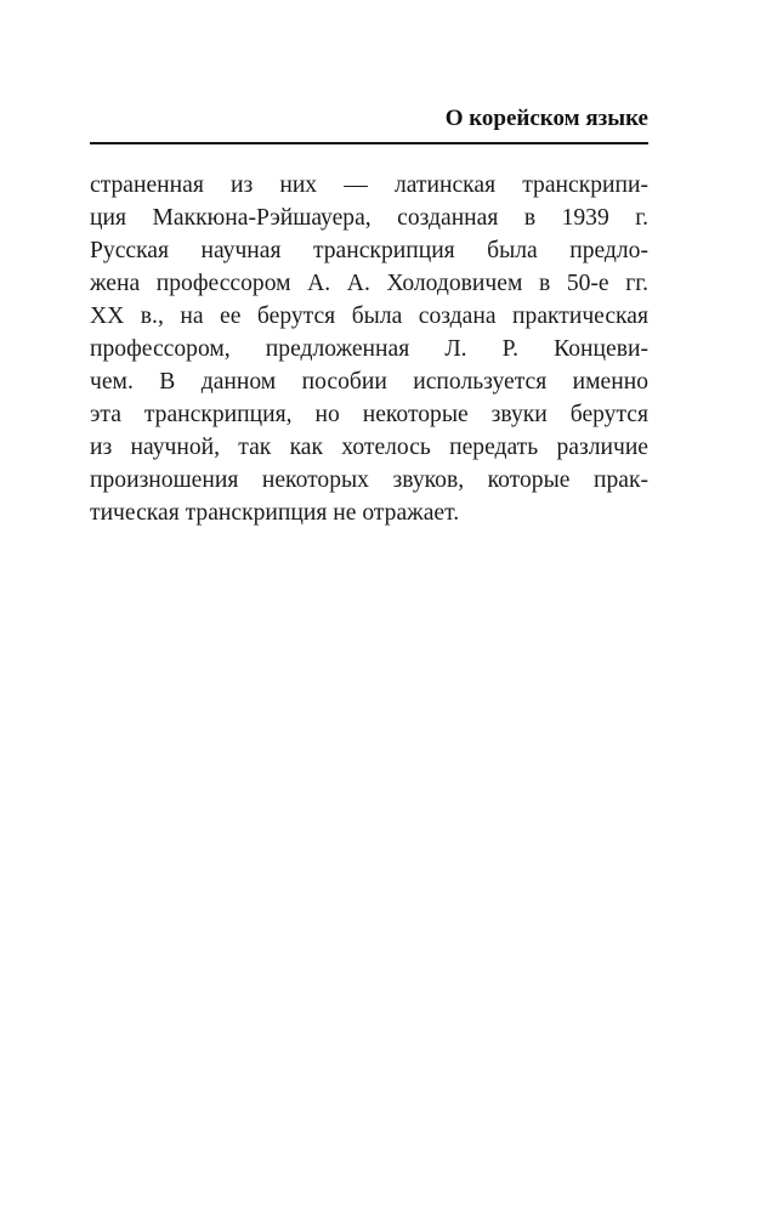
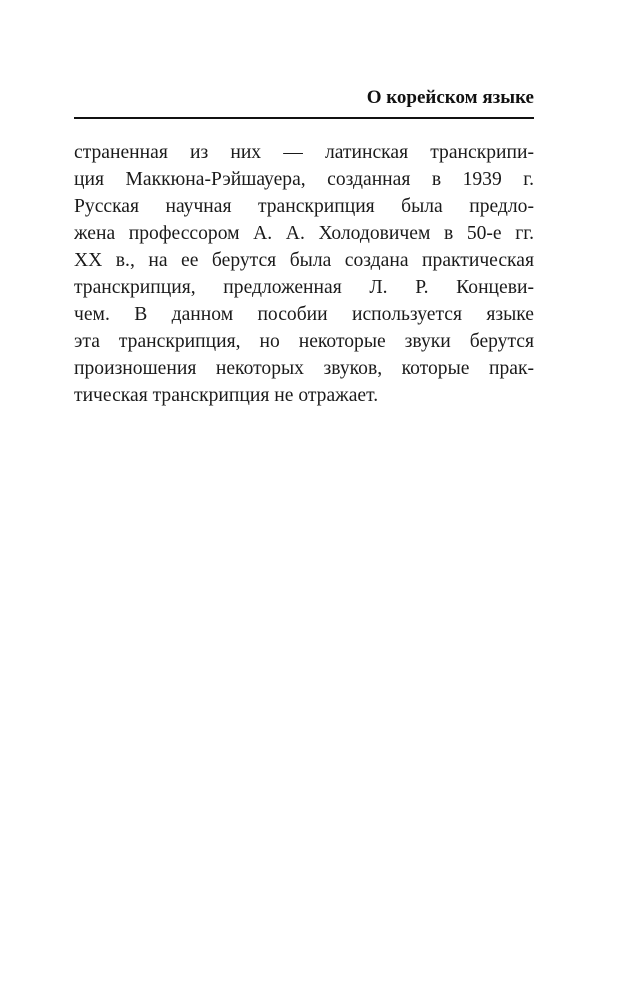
  О корейском языке
  страненная из них — латинская транскрипи-
  ция Маккюна-Рэйшауера, созданная в 1939 г.
  Русская научная транскрипция была предло-
  жена профессором А. А. Холодовичем в 50-е гг.
  XX в., на ее берутся была создана практическая
- профессором, предложенная Л. Р. Концеви-
+ транскрипция, предложенная Л. Р. Концеви-
- чем. В данном пособии используется именно
+ чем. В данном пособии используется языке
  эта транскрипция, но некоторые звуки берутся
- из научной, так как хотелось передать различие
  произношения некоторых звуков, которые прак-
  тическая транскрипция не отражает.
